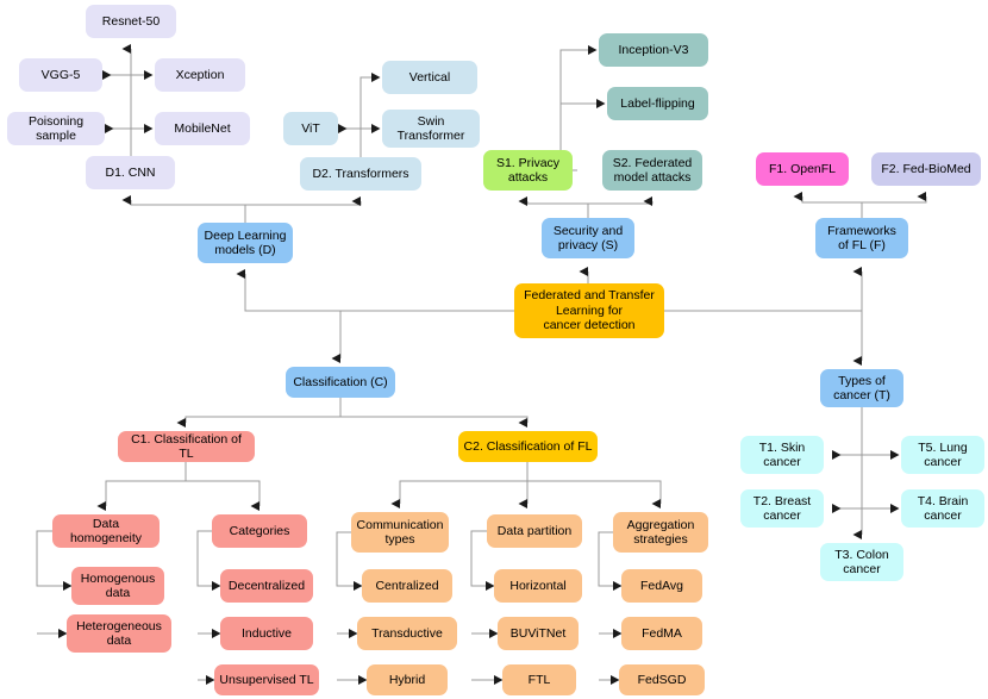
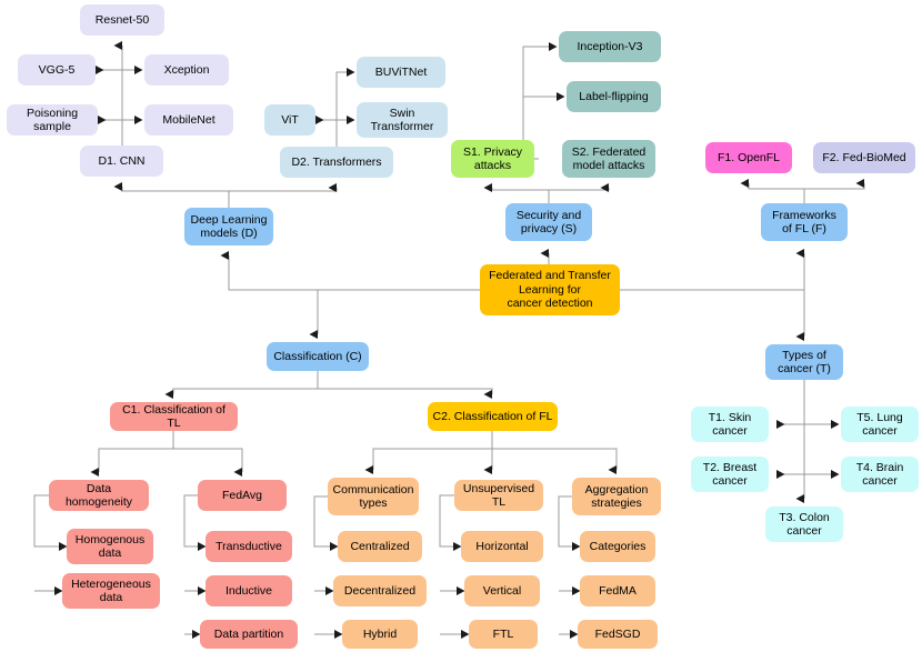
  Resnet-50
  VGG-5
  Xception
  Poisoning sample
  MobileNet
  D1. CNN
- Vertical
+ BUViTNet
  ViT
  Swin
  Transformer
  D2. Transformers
  Inception-V3
  Label-flipping
  S1. Privacy
  attacks
  S2. Federated
  model attacks
  F1. OpenFL
  F2. Fed-BioMed
  Deep Learning
  models (D)
  Security and
  privacy (S)
  Frameworks
  of FL (F)
  Federated and Transfer
  Learning for
  cancer detection
  Classification (C)
  Types of
  cancer (T)
  C1. Classification of TL
  C2. Classification of FL
  T1. Skin
  cancer
  T5. Lung
  cancer
  T2. Breast
  cancer
  T4. Brain
  cancer
  T3. Colon
  cancer
  Data homogeneity
- Categories
+ FedAvg
  Homogenous
  data
  Heterogeneous
  data
- Decentralized
+ Transductive
  Inductive
- Unsupervised TL
+ Data partition
  Communication
  types
- Data partition
+ Unsupervised TL
  Aggregation
  strategies
  Centralized
- Transductive
+ Decentralized
  Hybrid
  Horizontal
- BUViTNet
+ Vertical
  FTL
- FedAvg
+ Categories
  FedMA
  FedSGD
